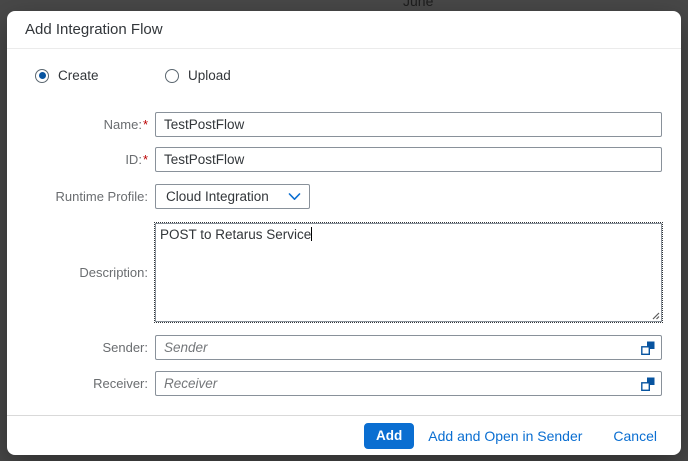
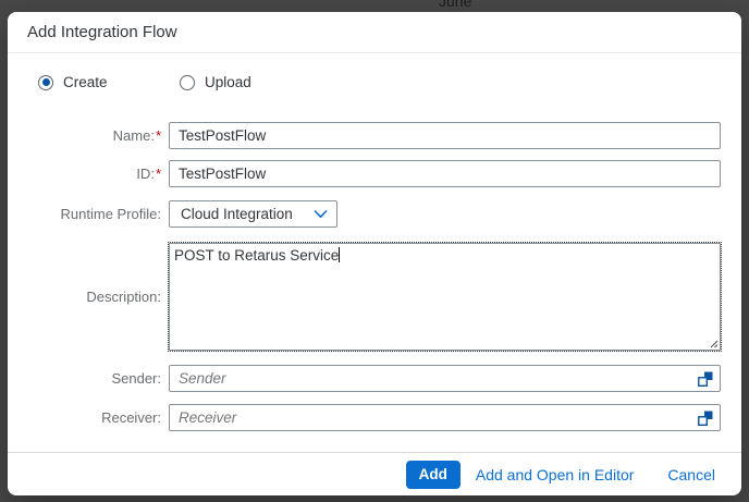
  June
  Add Integration Flow
  Create
  Upload
  Name:
  *
  TestPostFlow
  ID:
  *
  TestPostFlow
  Runtime Profile:
  Cloud Integration
  Description:
  POST to Retarus Service
  Sender:
  Sender
  Receiver:
  Receiver
  Add
- Add and Open in Sender
+ Add and Open in Editor
  Cancel
